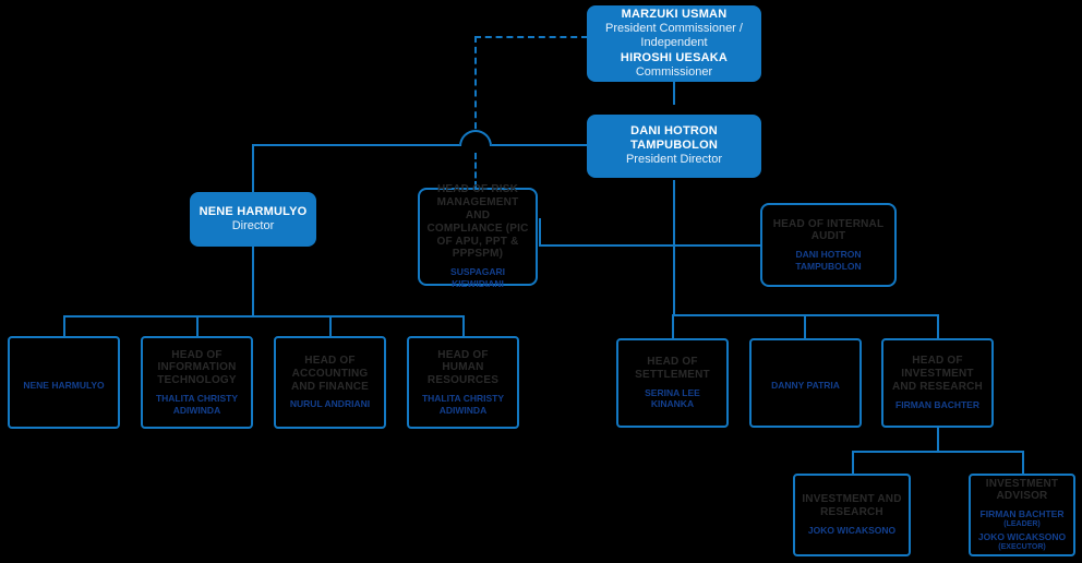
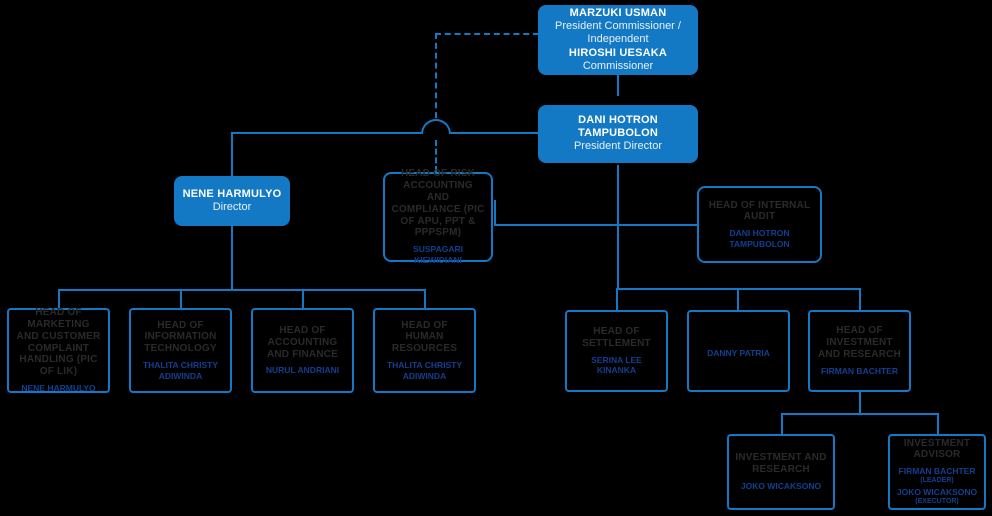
  MARZUKI USMAN
  President Commissioner / Independent
  HIROSHI UESAKA
  Commissioner
  DANI HOTRON TAMPUBOLON
  President Director
  NENE HARMULYO
  Director
- HEAD OF RISK MANAGEMENT AND COMPLIANCE (PIC OF APU, PPT & PPPSPM)
+ HEAD OF RISK ACCOUNTING AND COMPLIANCE (PIC OF APU, PPT & PPPSPM)
  SUSPAGARI KIEWIDIANI
  HEAD OF INTERNAL AUDIT
  DANI HOTRON TAMPUBOLON
+ HEAD OF MARKETING AND CUSTOMER COMPLAINT HANDLING (PIC OF LIK)
  NENE HARMULYO
  HEAD OF INFORMATION TECHNOLOGY
  THALITA CHRISTY ADIWINDA
  HEAD OF ACCOUNTING AND FINANCE
  NURUL ANDRIANI
  HEAD OF HUMAN RESOURCES
  THALITA CHRISTY ADIWINDA
  HEAD OF SETTLEMENT
  SERINA LEE KINANKA
  DANNY PATRIA
  HEAD OF INVESTMENT AND RESEARCH
  FIRMAN BACHTER
  INVESTMENT AND RESEARCH
  JOKO WICAKSONO
  INVESTMENT ADVISOR
  FIRMAN BACHTER
  JOKO WICAKSONO
